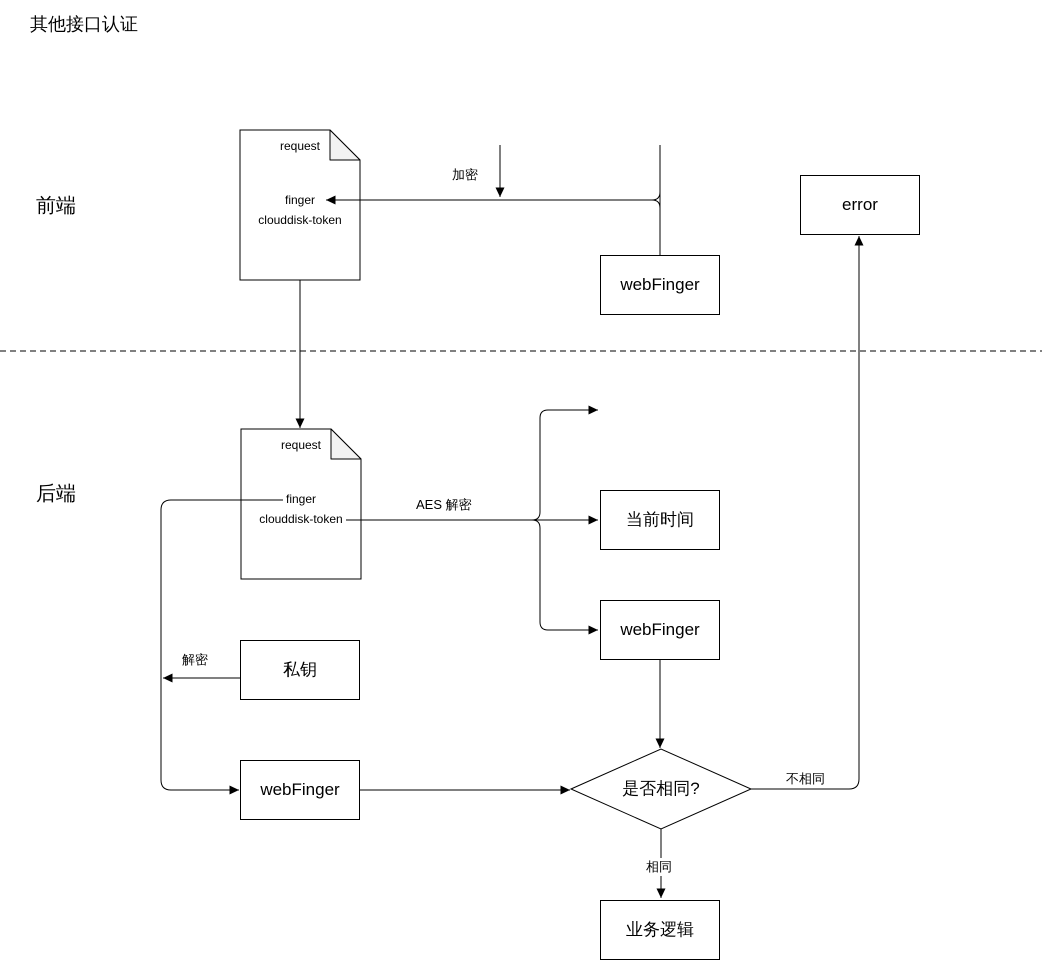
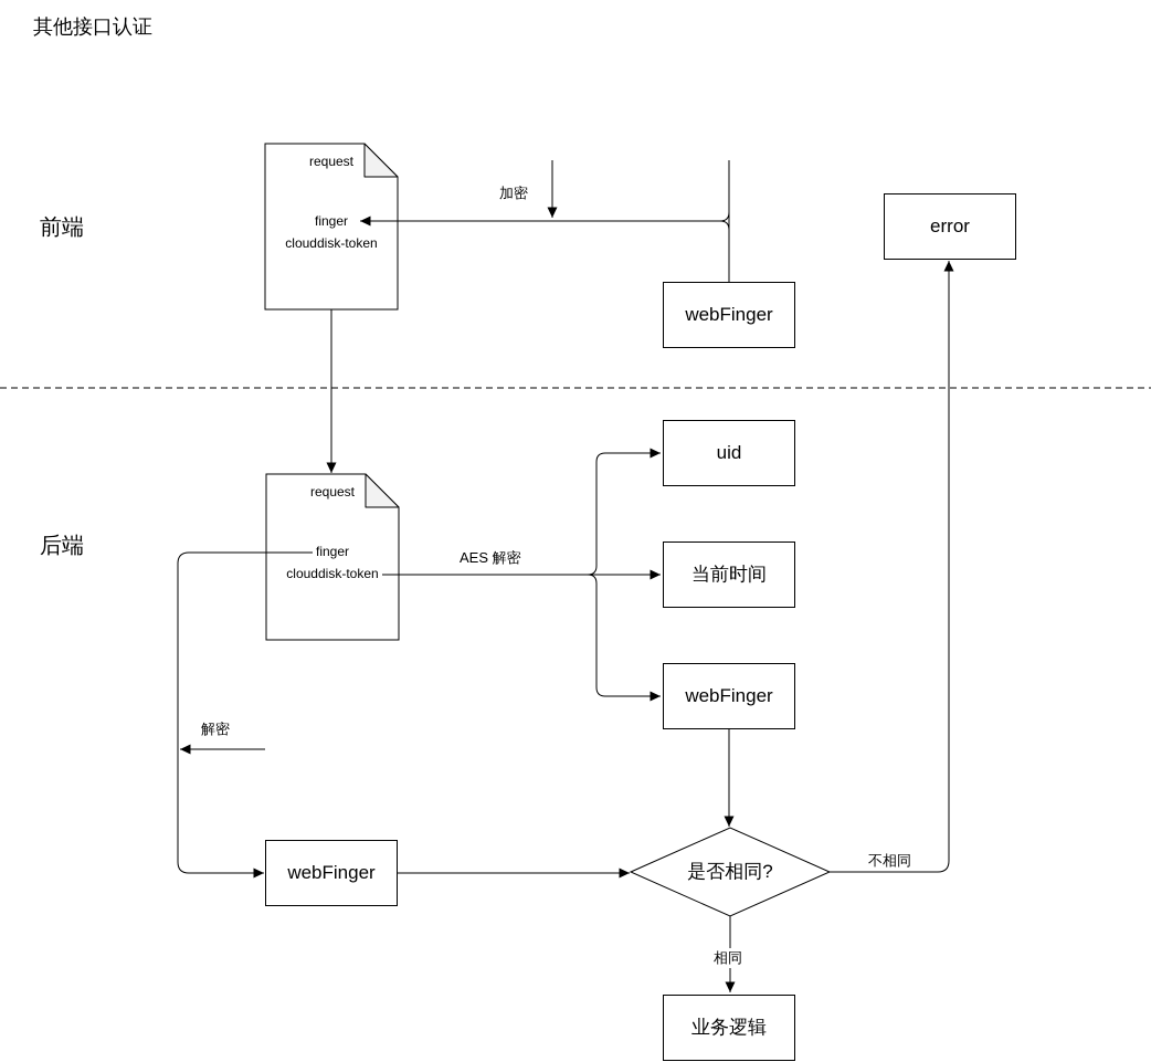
  其他接口认证
  前端
  后端
  error
  webFinger
+ uid
  当前时间
  webFinger
- 私钥
  webFinger
  业务逻辑
  request
  finger
  clouddisk-token
  request
  finger
  clouddisk-token
  是否相同?
  加密
  AES 解密
  解密
  不相同
  相同
